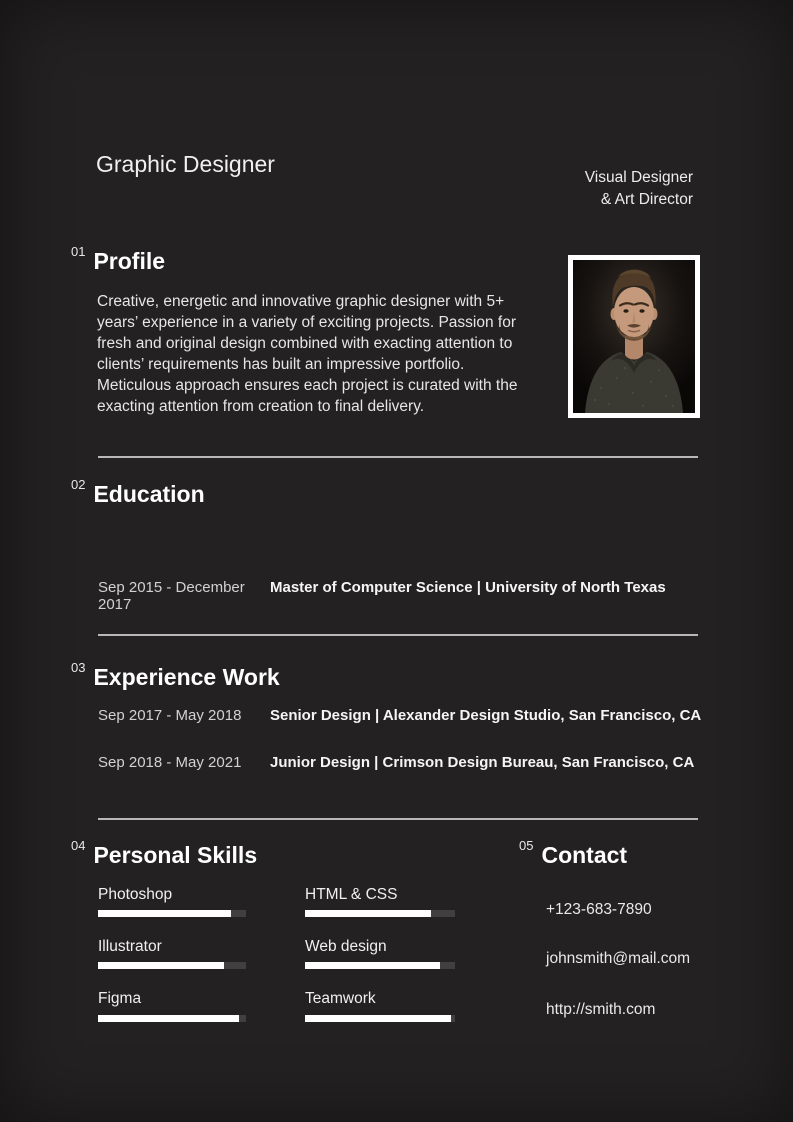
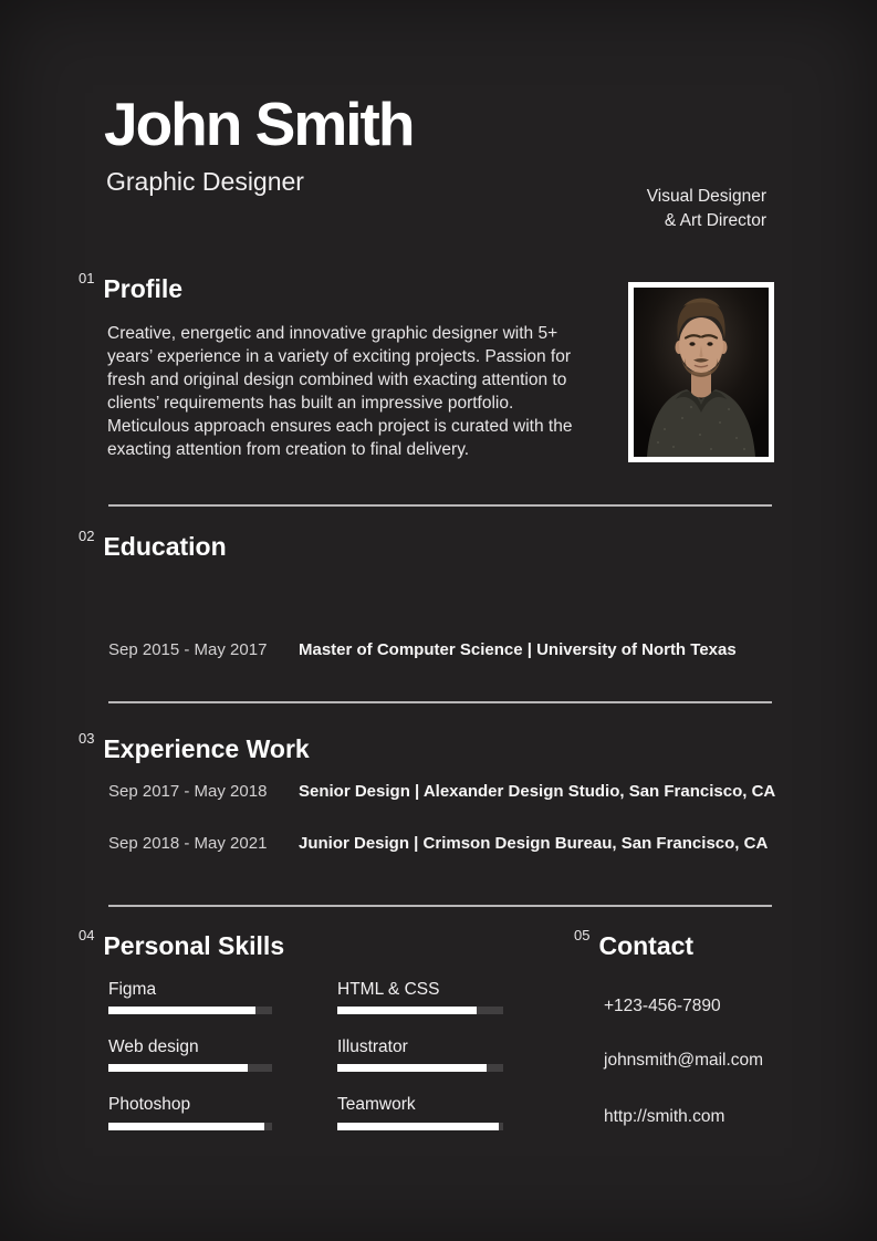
+ John Smith
  Graphic Designer
  Visual Designer
  & Art Director
  01
  Profile
  Creative, energetic and innovative graphic designer with 5+ years’ experience in a variety of exciting projects. Passion for fresh and original design combined with exacting attention to clients’ requirements has built an impressive portfolio. Meticulous approach ensures each project is curated with the exacting attention from creation to final delivery.
  02
  Education
- Sep 2015 - December 2017
+ Sep 2015 - May 2017
  Master of Computer Science | University of North Texas
  03
  Experience Work
  Sep 2017 - May 2018
  Senior Design | Alexander Design Studio, San Francisco, CA
  Sep 2018 - May 2021
  Junior Design | Crimson Design Bureau, San Francisco, CA
  04
  Personal Skills
- Photoshop
+ Figma
- Illustrator
+ Web design
- Figma
+ Photoshop
  HTML & CSS
- Web design
+ Illustrator
  Teamwork
  05
  Contact
- +123-683-7890
+ +123-456-7890
  johnsmith@mail.com
  http://smith.com
